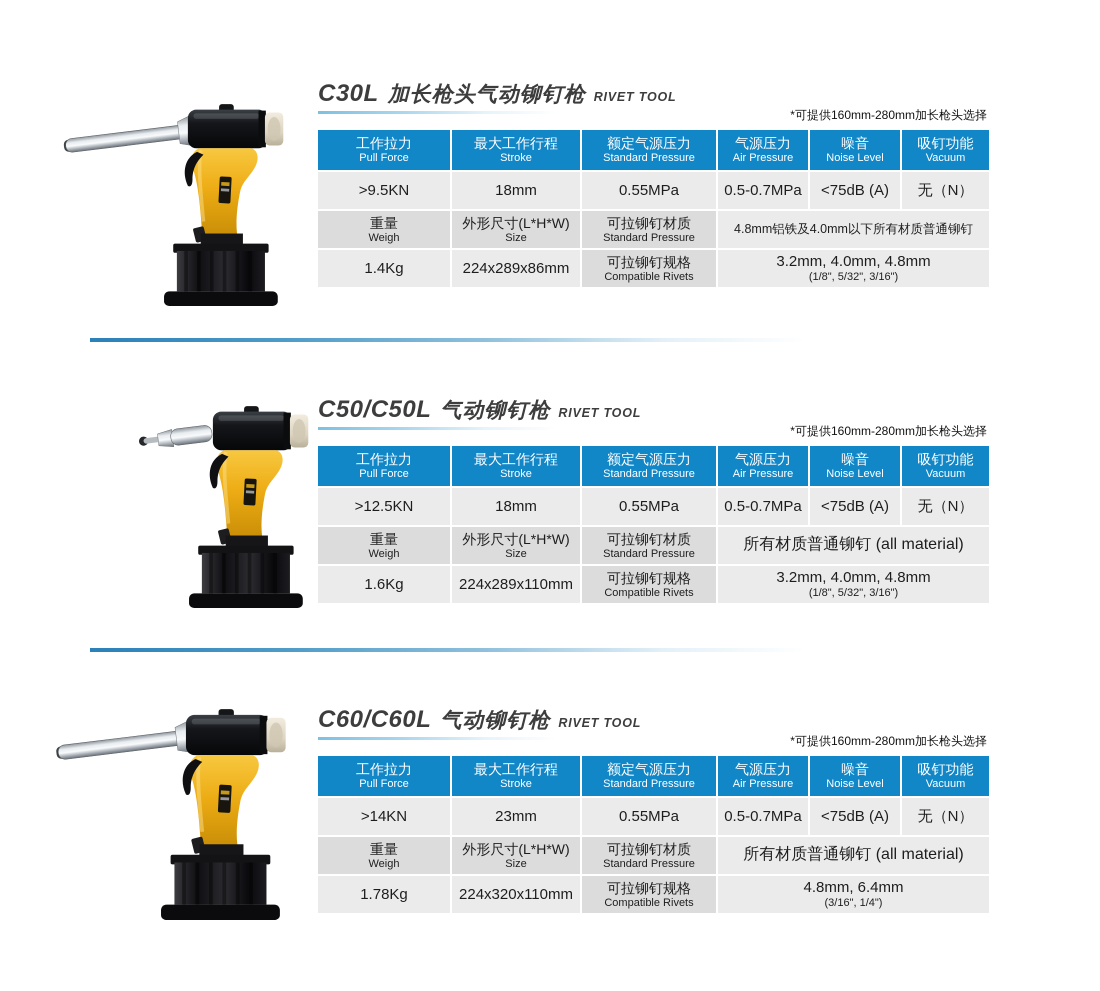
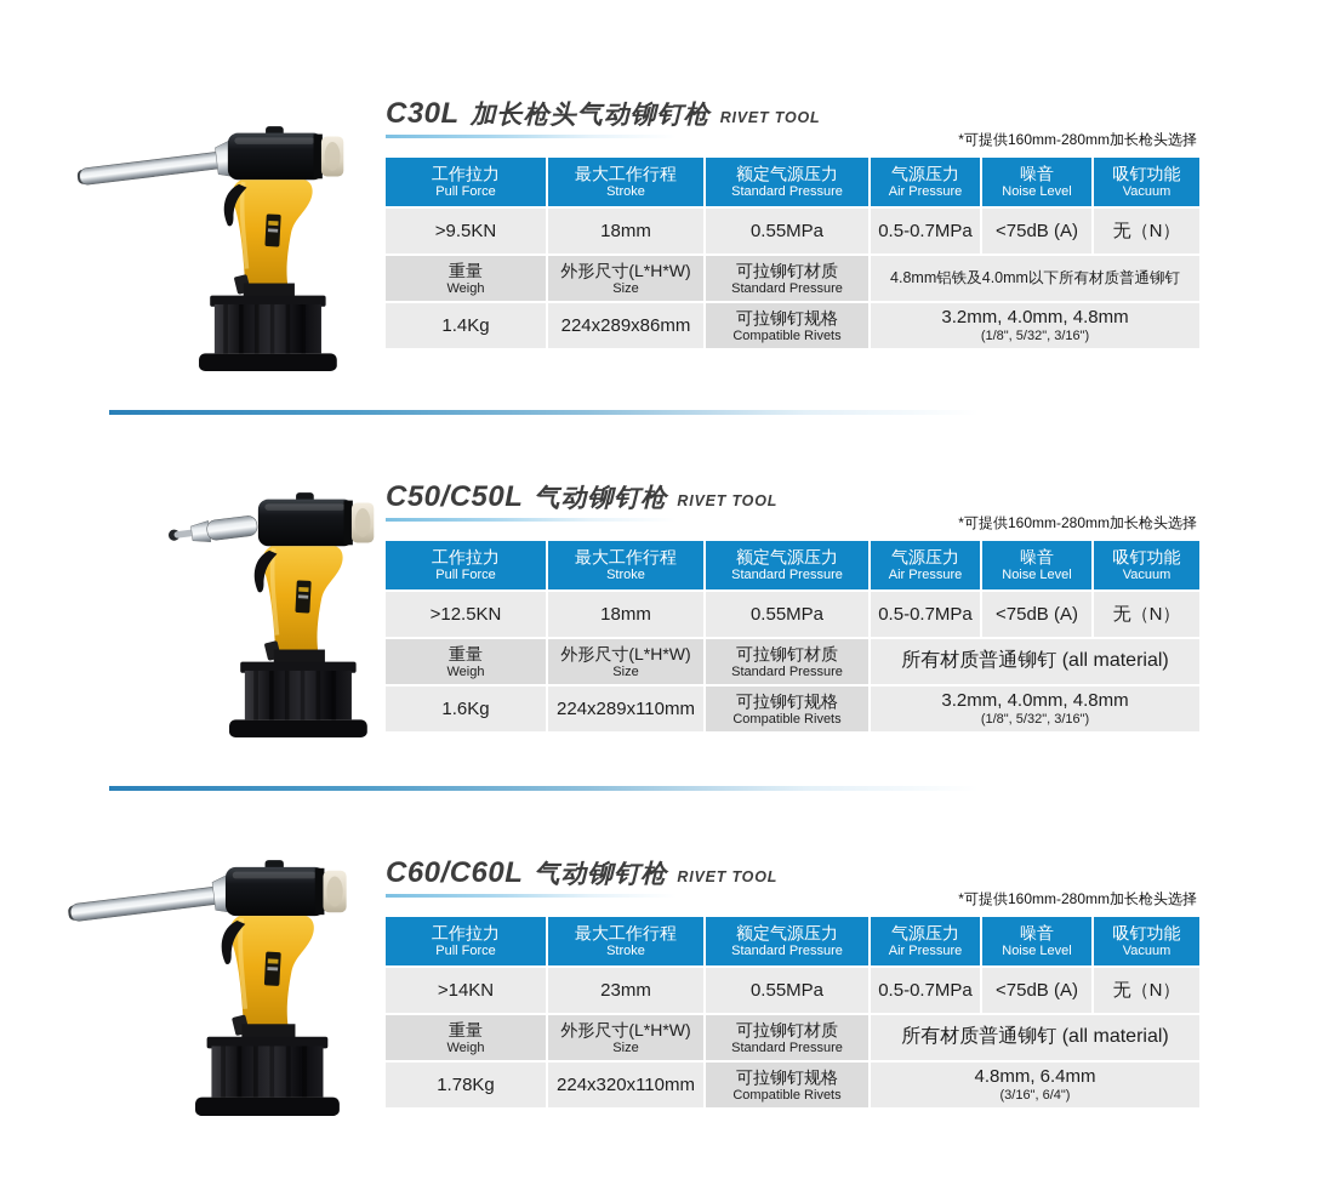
  C30L
  加长枪头气动铆钉枪
  RIVET TOOL
  *可提供160mm-280mm加长枪头选择
  工作拉力
  Pull Force
  最大工作行程
  Stroke
  额定气源压力
  Standard Pressure
  气源压力
  Air Pressure
  噪音
  Noise Level
  吸钉功能
  Vacuum
  >9.5KN
  18mm
  0.55MPa
  0.5-0.7MPa
  <75dB (A)
  无（N）
  重量
  Weigh
  外形尺寸(L*H*W)
  Size
  可拉铆钉材质
  Standard Pressure
  4.8mm铝铁及4.0mm以下所有材质普通铆钉
  1.4Kg
  224x289x86mm
  可拉铆钉规格
  Compatible Rivets
  3.2mm, 4.0mm, 4.8mm
  (1/8", 5/32", 3/16")
  C50/C50L
  气动铆钉枪
  RIVET TOOL
  *可提供160mm-280mm加长枪头选择
  工作拉力
  Pull Force
  最大工作行程
  Stroke
  额定气源压力
  Standard Pressure
  气源压力
  Air Pressure
  噪音
  Noise Level
  吸钉功能
  Vacuum
  >12.5KN
  18mm
  0.55MPa
  0.5-0.7MPa
  <75dB (A)
  无（N）
  重量
  Weigh
  外形尺寸(L*H*W)
  Size
  可拉铆钉材质
  Standard Pressure
  所有材质普通铆钉 (all material)
  1.6Kg
  224x289x110mm
  可拉铆钉规格
  Compatible Rivets
  3.2mm, 4.0mm, 4.8mm
  (1/8", 5/32", 3/16")
  C60/C60L
  气动铆钉枪
  RIVET TOOL
  *可提供160mm-280mm加长枪头选择
  工作拉力
  Pull Force
  最大工作行程
  Stroke
  额定气源压力
  Standard Pressure
  气源压力
  Air Pressure
  噪音
  Noise Level
  吸钉功能
  Vacuum
  >14KN
  23mm
  0.55MPa
  0.5-0.7MPa
  <75dB (A)
  无（N）
  重量
  Weigh
  外形尺寸(L*H*W)
  Size
  可拉铆钉材质
  Standard Pressure
  所有材质普通铆钉 (all material)
  1.78Kg
  224x320x110mm
  可拉铆钉规格
  Compatible Rivets
  4.8mm, 6.4mm
- (3/16", 1/4")
+ (3/16", 6/4")
